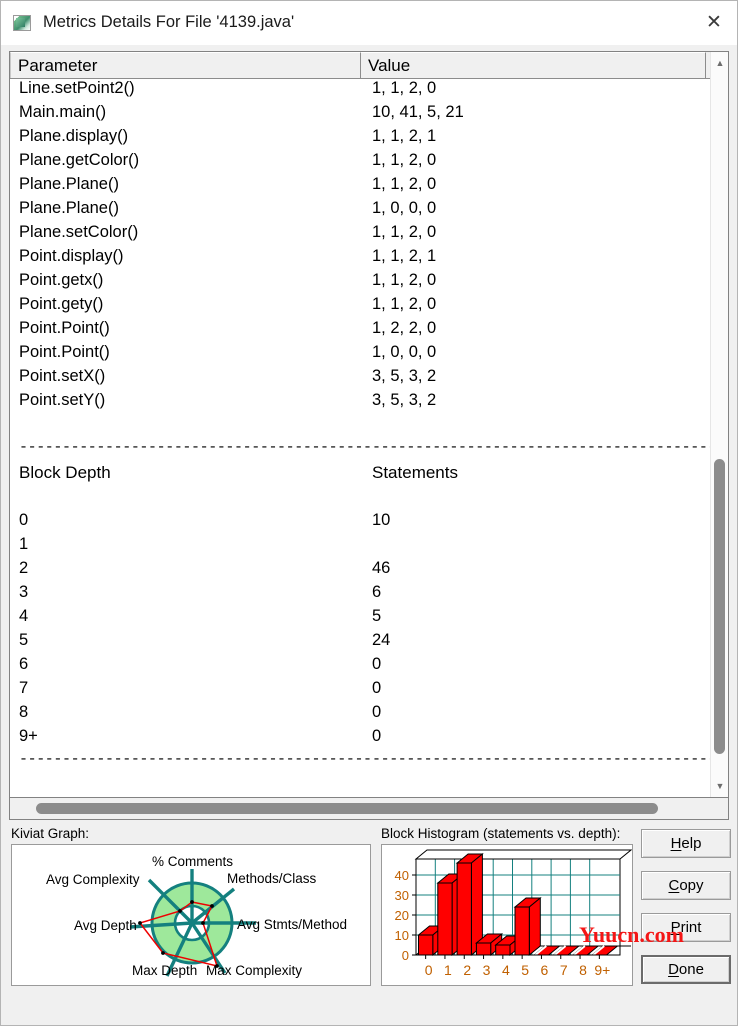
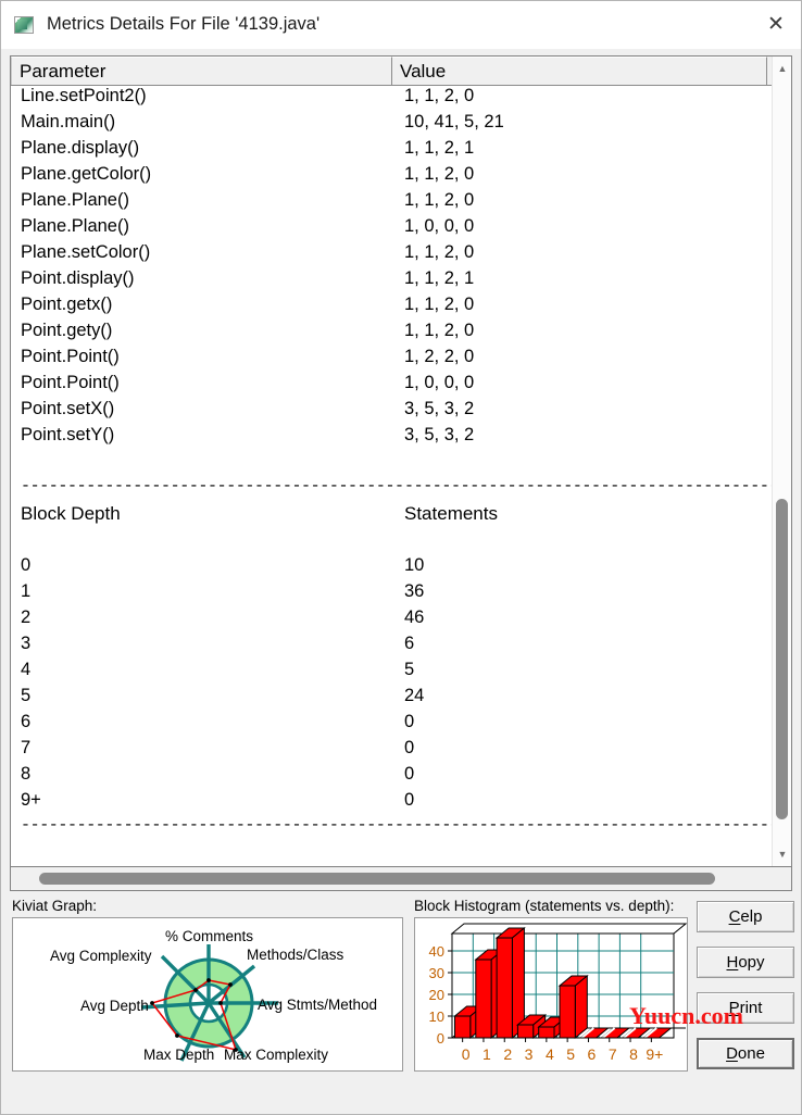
  Metrics Details For File '4139.java'
  ✕
  Parameter
  Value
  Line.setPoint2()
  1, 1, 2, 0
  Main.main()
  10, 41, 5, 21
  Plane.display()
  1, 1, 2, 1
  Plane.getColor()
  1, 1, 2, 0
  Plane.Plane()
  1, 1, 2, 0
  Plane.Plane()
  1, 0, 0, 0
  Plane.setColor()
  1, 1, 2, 0
  Point.display()
  1, 1, 2, 1
  Point.getx()
  1, 1, 2, 0
  Point.gety()
  1, 1, 2, 0
  Point.Point()
  1, 2, 2, 0
  Point.Point()
  1, 0, 0, 0
  Point.setX()
  3, 5, 3, 2
  Point.setY()
  3, 5, 3, 2
  -----------------------------------------
  ---------------------------------------
  Block Depth
  Statements
  0
  10
  1
+ 36
  2
  46
  3
  6
  4
  5
  5
  24
  6
  0
  7
  0
  8
  0
  9+
  0
  -----------------------------------------
  ---------------------------------------
  ▲
  ▼
  Kiviat Graph:
  % Comments
  Methods/Class
  Avg Stmts/Method
  Max Complexity
  Max Depth
  Avg Depth
  Avg Complexity
  Block Histogram (statements vs. depth):
  0
  10
  20
  30
  40
  0
  1
  2
  3
  4
  5
  6
  7
  8
  9+
- H
+ C
  elp
- C
+ H
  opy
  P
  rint
  D
  one
  Yuucn.com
